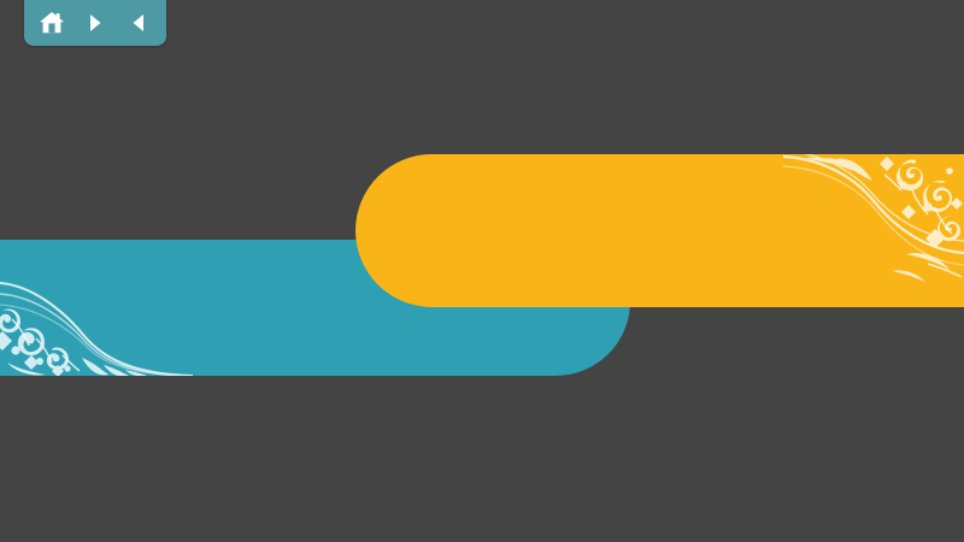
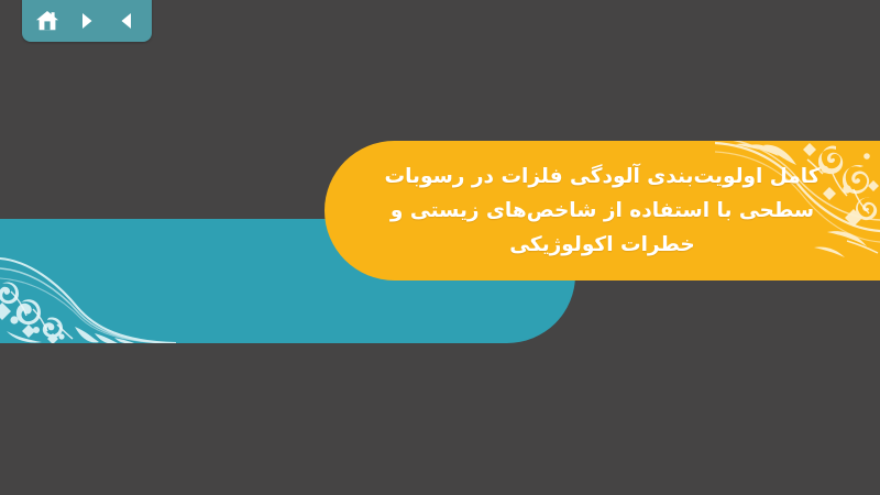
+ کامل اولویت‌بندی آلودگی فلزات در رسوبات
+ سطحی با استفاده از شاخص‌های زیستی و
+ خطرات اکولوژیکی
